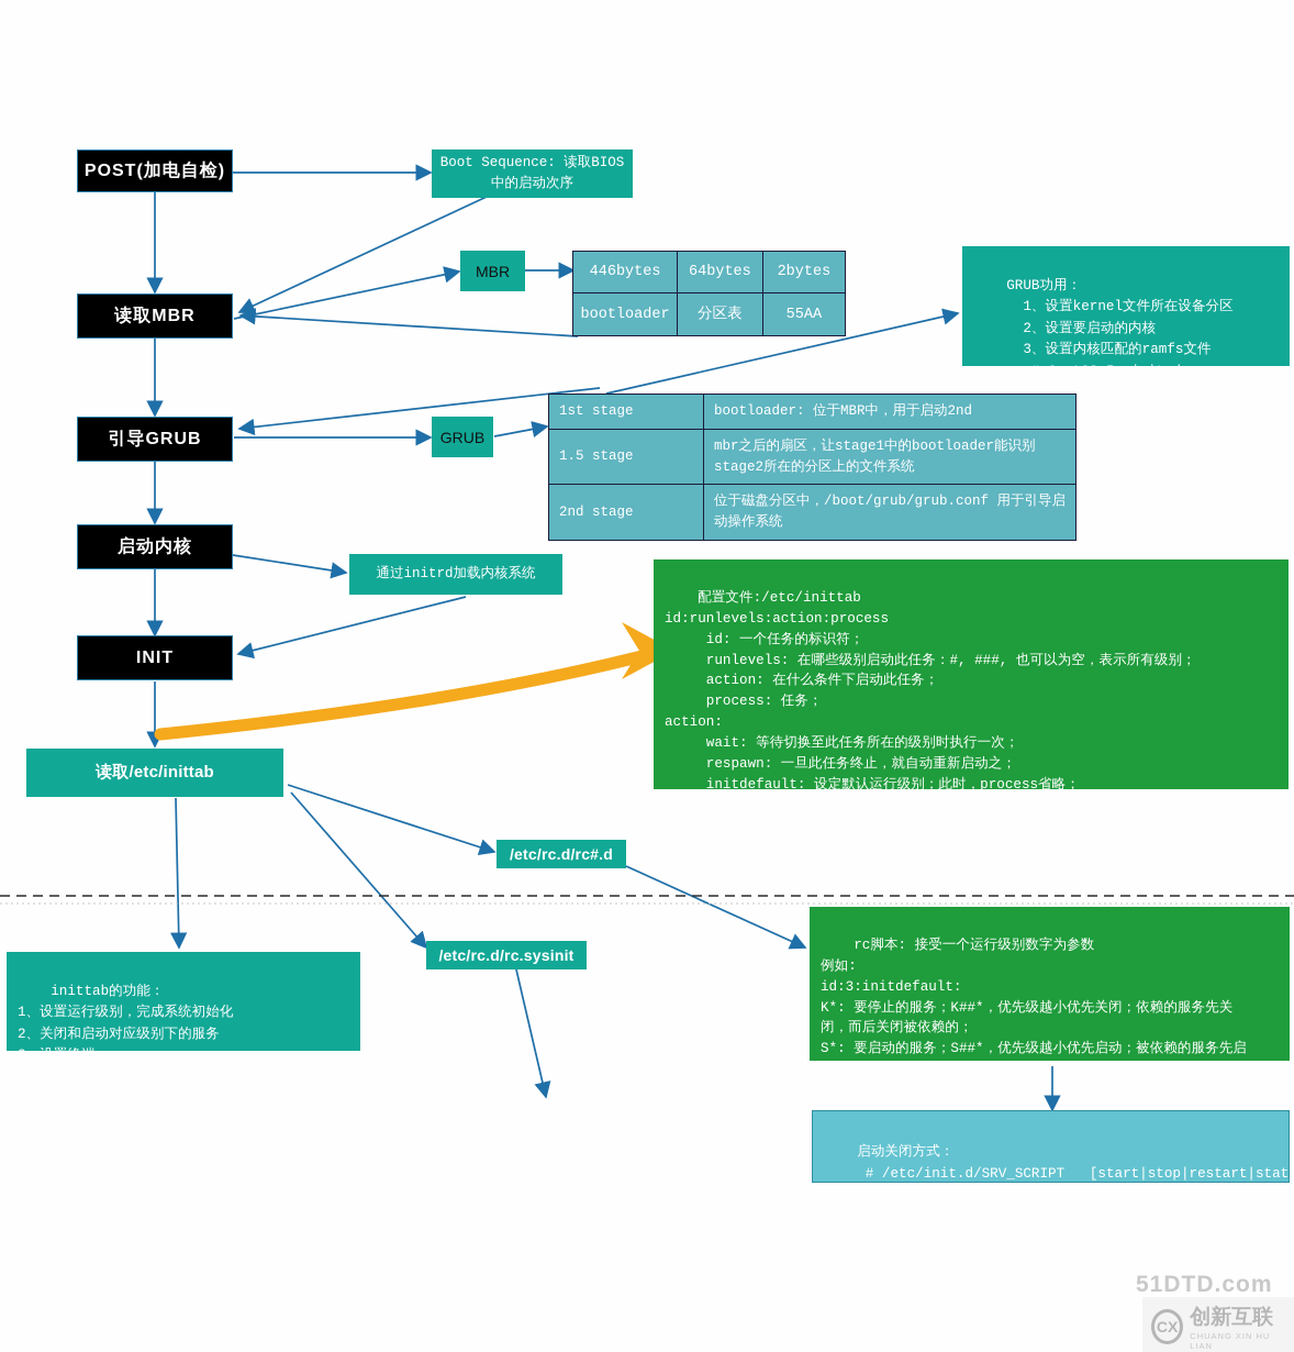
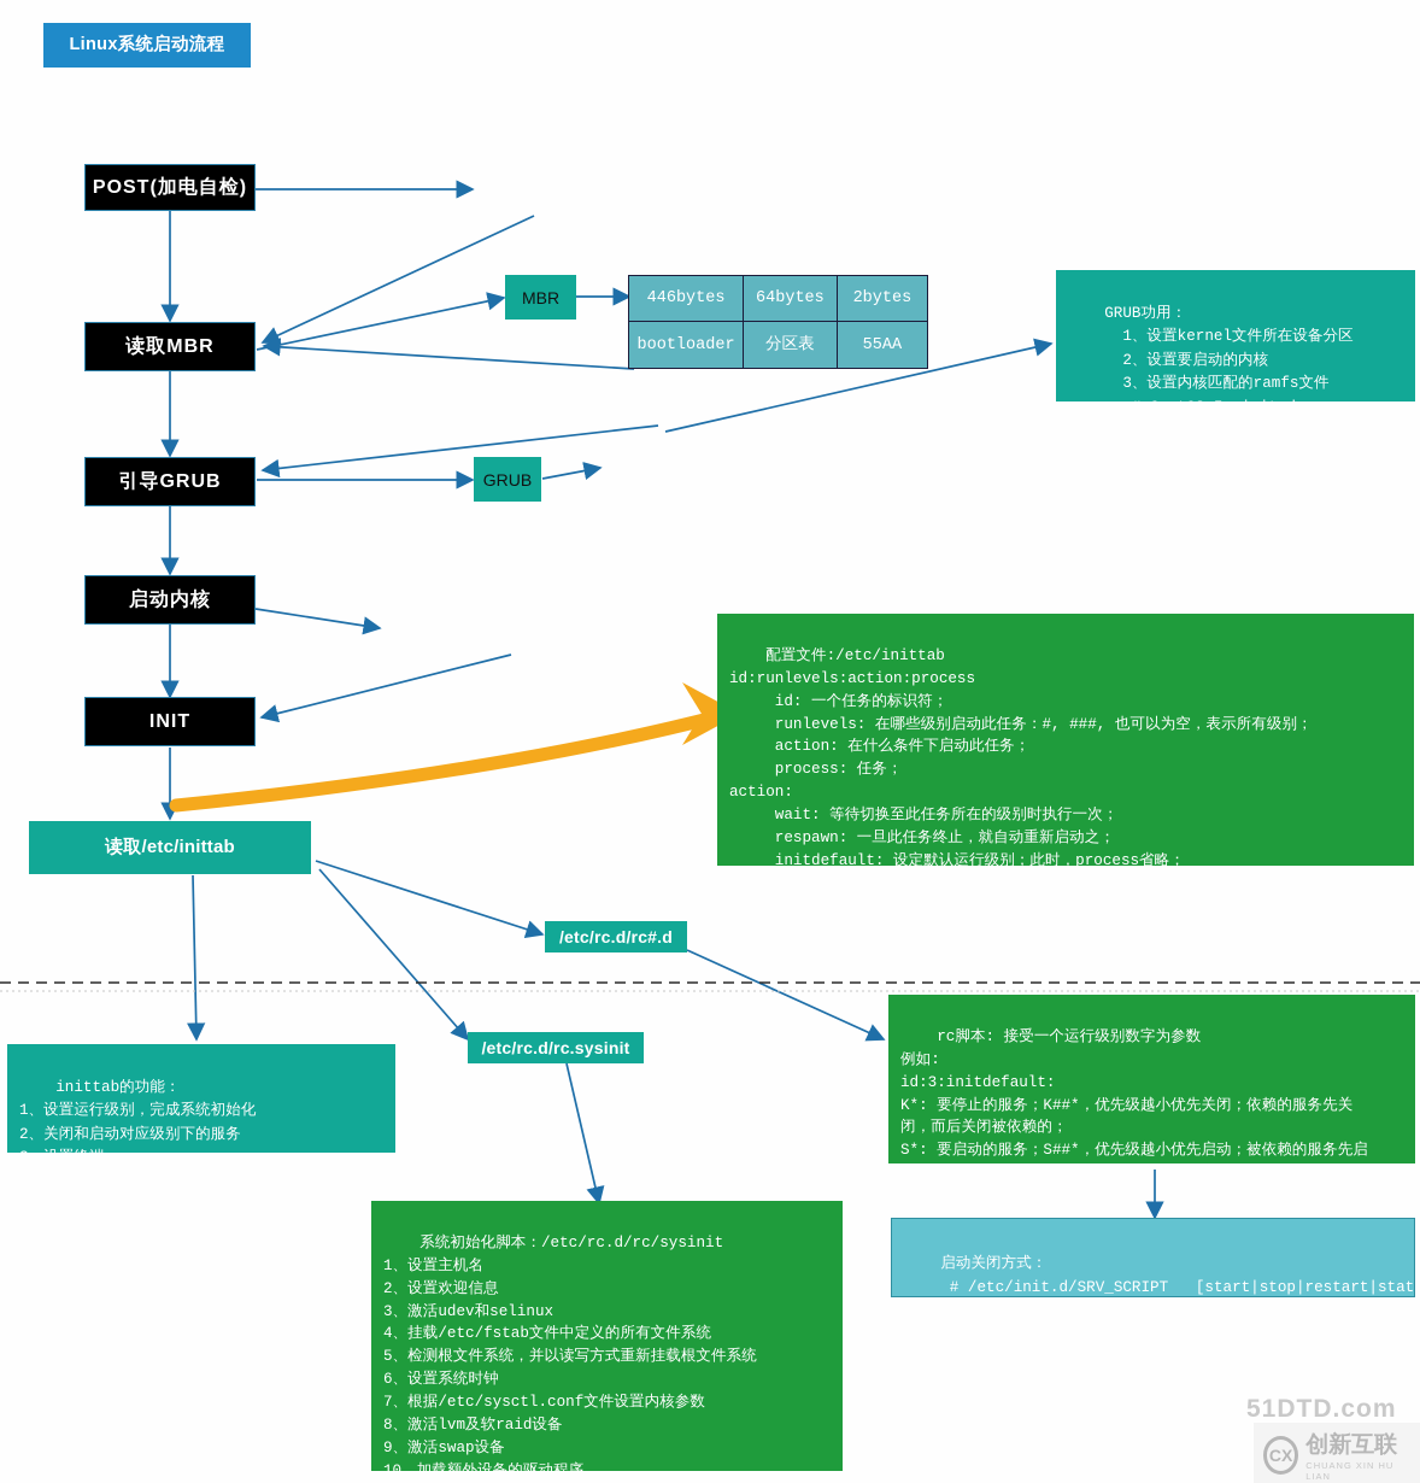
+ Linux系统启动流程
  POST(加电自检)
  读取MBR
  引导GRUB
  启动内核
  INIT
  读取/etc/inittab
- Boot Sequence: 读取BIOS
- 中的启动次序
  MBR
  GRUB
- 通过initrd加载内核系统
  /etc/rc.d/rc#.d
  /etc/rc.d/rc.sysinit
  446bytes	64bytes	2bytes
  bootloader	分区表	55AA
  GRUB功用：
  1、设置kernel文件所在设备分区
  2、设置要启动的内核
  3、设置内核匹配的ramfs文件
- 1st stage	bootloader: 位于MBR中，用于启动2nd
- 1.5 stage	mbr之后的扇区，让stage1中的bootloader能识别 stage2所在的分区上的文件系统
- 2nd stage	位于磁盘分区中，/boot/grub/grub.conf 用于引导启 动操作系统
  配置文件:/etc/inittab
  id:runlevels:action:process
  id: 一个任务的标识符；
  runlevels: 在哪些级别启动此任务：#, ###, 也可以为空，表示所有级别；
  action: 在什么条件下启动此任务；
  process: 任务；
  action:
  wait: 等待切换至此任务所在的级别时执行一次；
  respawn: 一旦此任务终止，就自动重新启动之；
  initdefault: 设定默认运行级别；此时，process省略；
  inittab的功能：
  1、设置运行级别，完成系统初始化
  2、关闭和启动对应级别下的服务
  rc脚本: 接受一个运行级别数字为参数
  例如:
  id:3:initdefault:
  K*: 要停止的服务；K##*，优先级越小优先关闭；依赖的服务先关
  闭，而后关闭被依赖的；
  S*: 要启动的服务；S##*，优先级越小优先启动；被依赖的服务先启
  启动关闭方式：
  # /etc/init.d/SRV_SCRIPT [start|stop|restart|stat
+ 系统初始化脚本：/etc/rc.d/rc/sysinit
+ 1、设置主机名
+ 2、设置欢迎信息
+ 3、激活udev和selinux
+ 4、挂载/etc/fstab文件中定义的所有文件系统
+ 5、检测根文件系统，并以读写方式重新挂载根文件系统
+ 6、设置系统时钟
+ 7、根据/etc/sysctl.conf文件设置内核参数
+ 8、激活lvm及软raid设备
+ 9、激活swap设备
+ 10、加载额外设备的驱动程序
  51DTD.com
  CX
  创新互联
  CHUANG XIN HU LIAN
